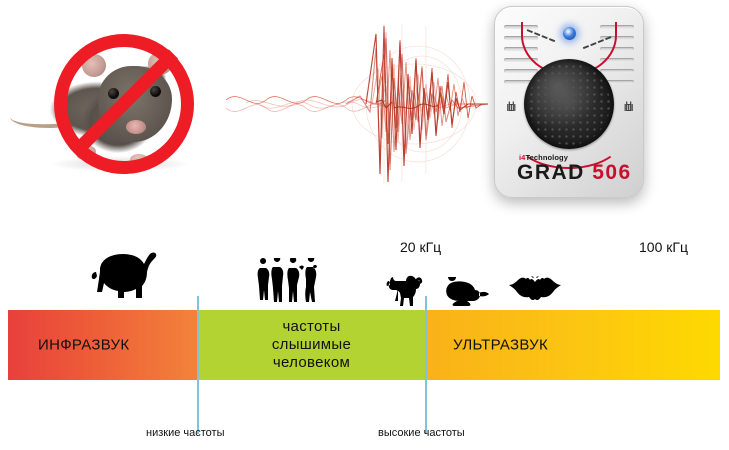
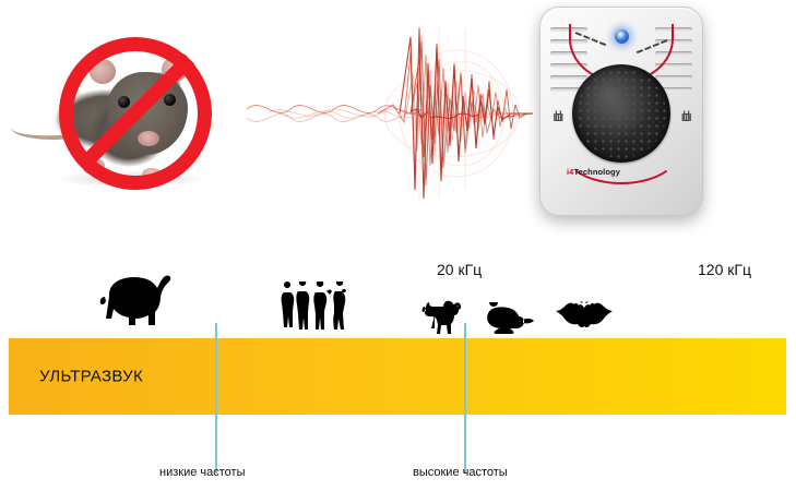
  ıǀɪǀı
  ıǀɪǀı
  i4Technology
- GRAD 506
  20 кГц
- 100 кГц
+ 120 кГц
- ИНФРАЗВУК
- частоты
- слышимые
- человеком
  УЛЬТРАЗВУК
  низкие частоты
  высокие частоты
